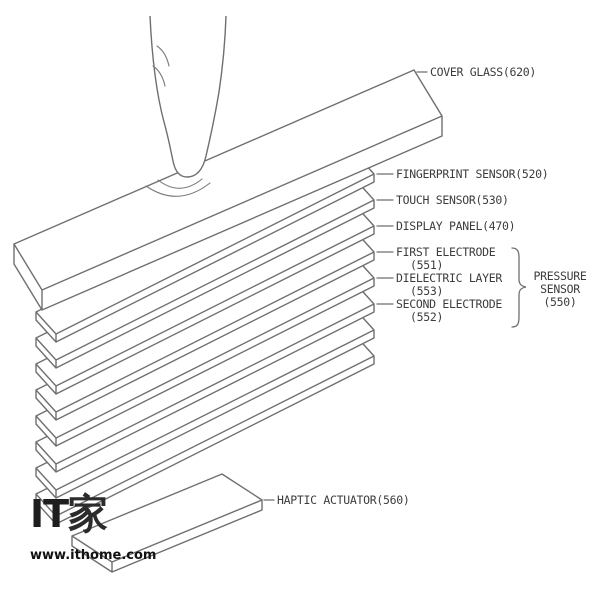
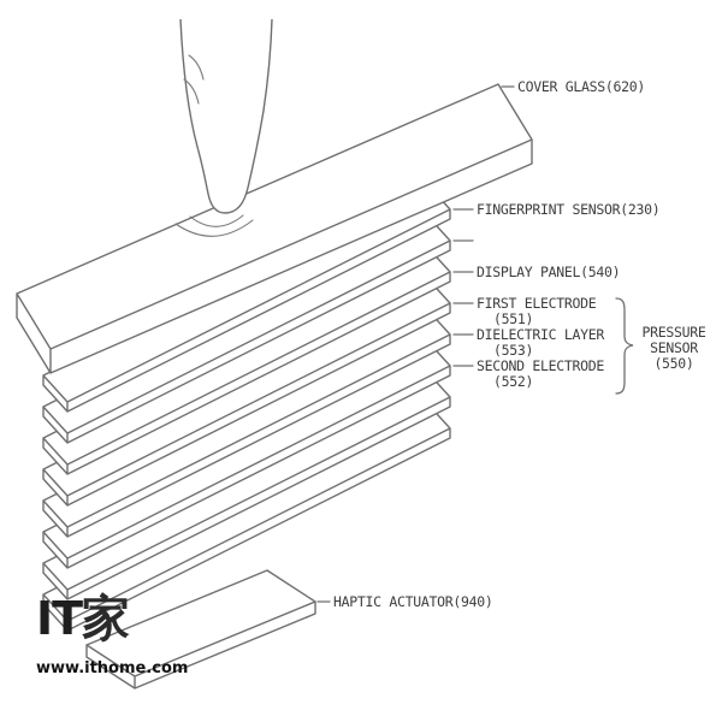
  COVER GLASS(620)
- FINGERPRINT SENSOR(520)
+ FINGERPRINT SENSOR(230)
- TOUCH SENSOR(530)
- DISPLAY PANEL(470)
+ DISPLAY PANEL(540)
  FIRST ELECTRODE
  (551)
  DIELECTRIC LAYER
  (553)
  SECOND ELECTRODE
  (552)
  PRESSURE
  SENSOR
  (550)
- HAPTIC ACTUATOR(560)
+ HAPTIC ACTUATOR(940)
  IT
  家
  www.ithome.com
